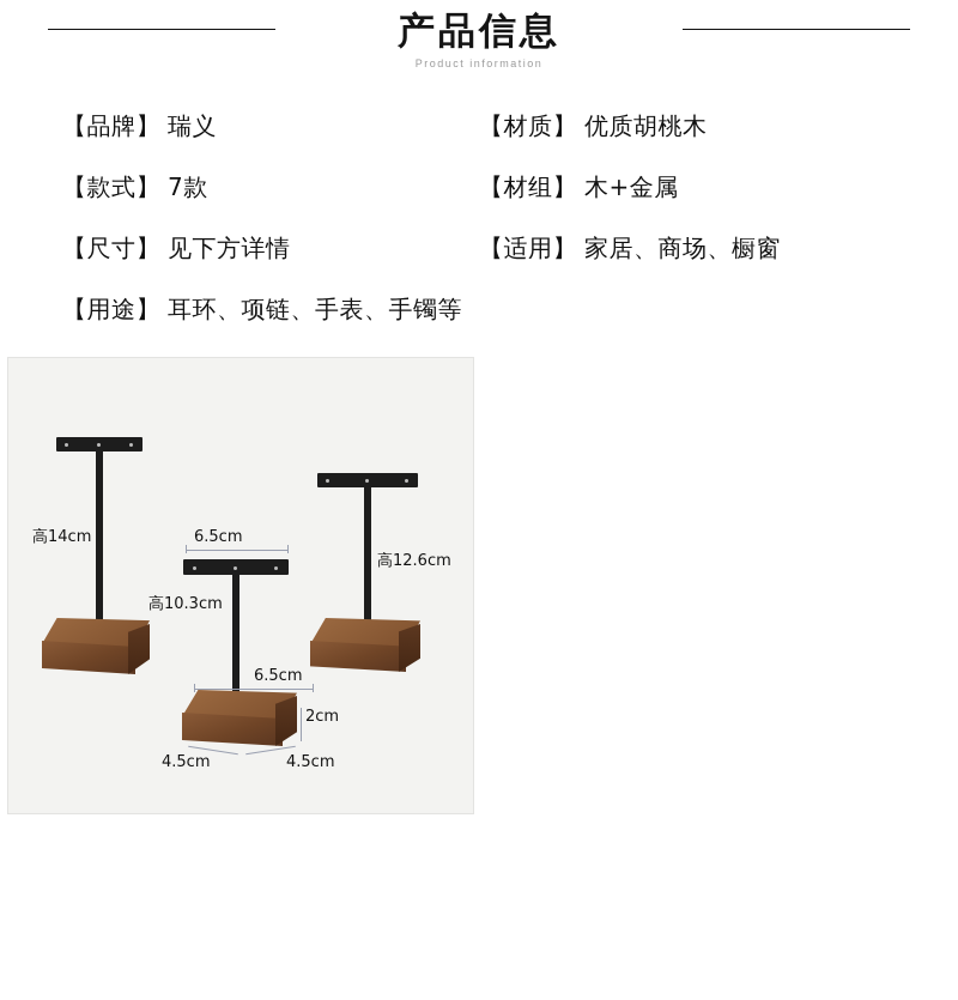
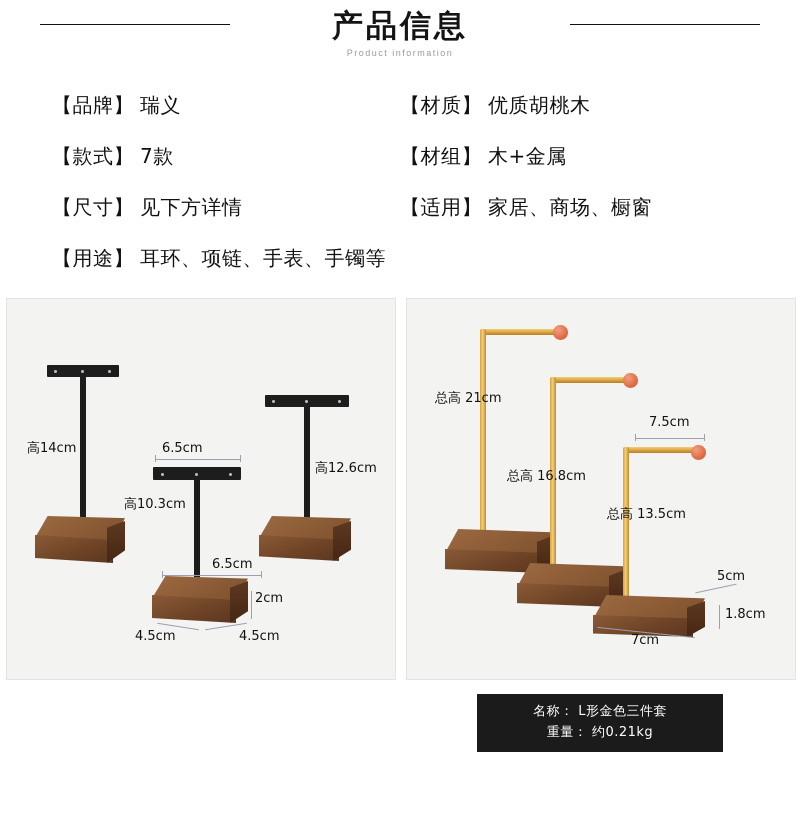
  产品信息
  Product information
  【品牌】
  瑞义
  【材质】
  优质胡桃木
  【款式】
  7款
  【材组】
  木+金属
  【尺寸】
  见下方详情
  【适用】
  家居、商场、橱窗
  【用途】
  耳环、项链、手表、手镯等
  高14cm
  6.5cm
  高10.3cm
  高12.6cm
  6.5cm
  2cm
  4.5cm
  4.5cm
+ 总高 21cm
+ 总高 16.8cm
+ 总高 13.5cm
+ 7.5cm
+ 5cm
+ 1.8cm
+ 7cm
+ 名称： L形金色三件套
+ 重量： 约0.21kg
